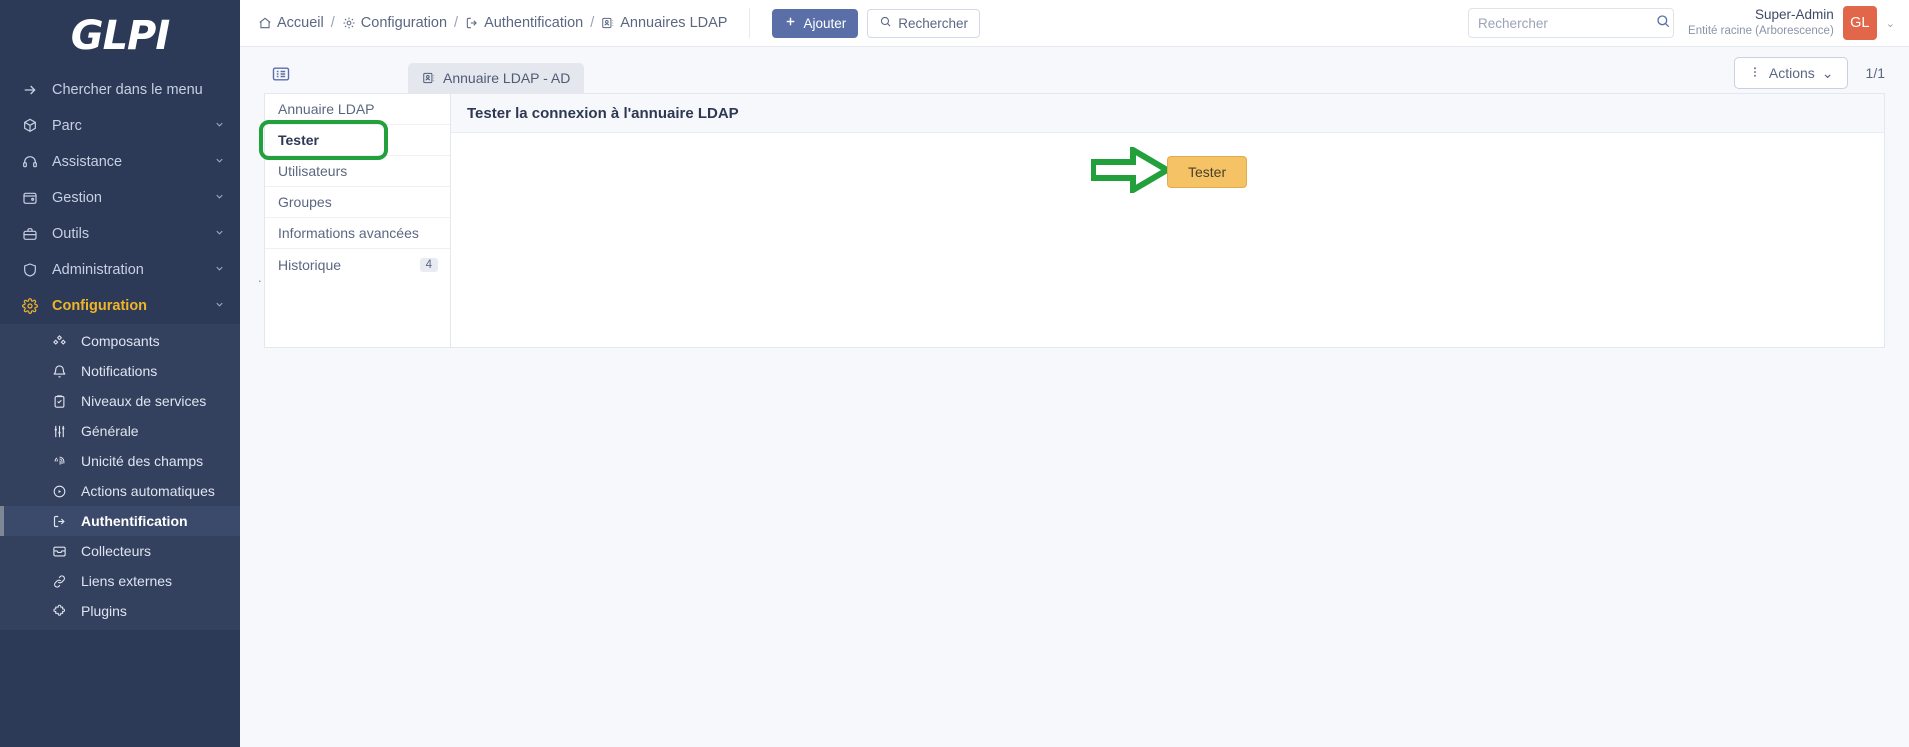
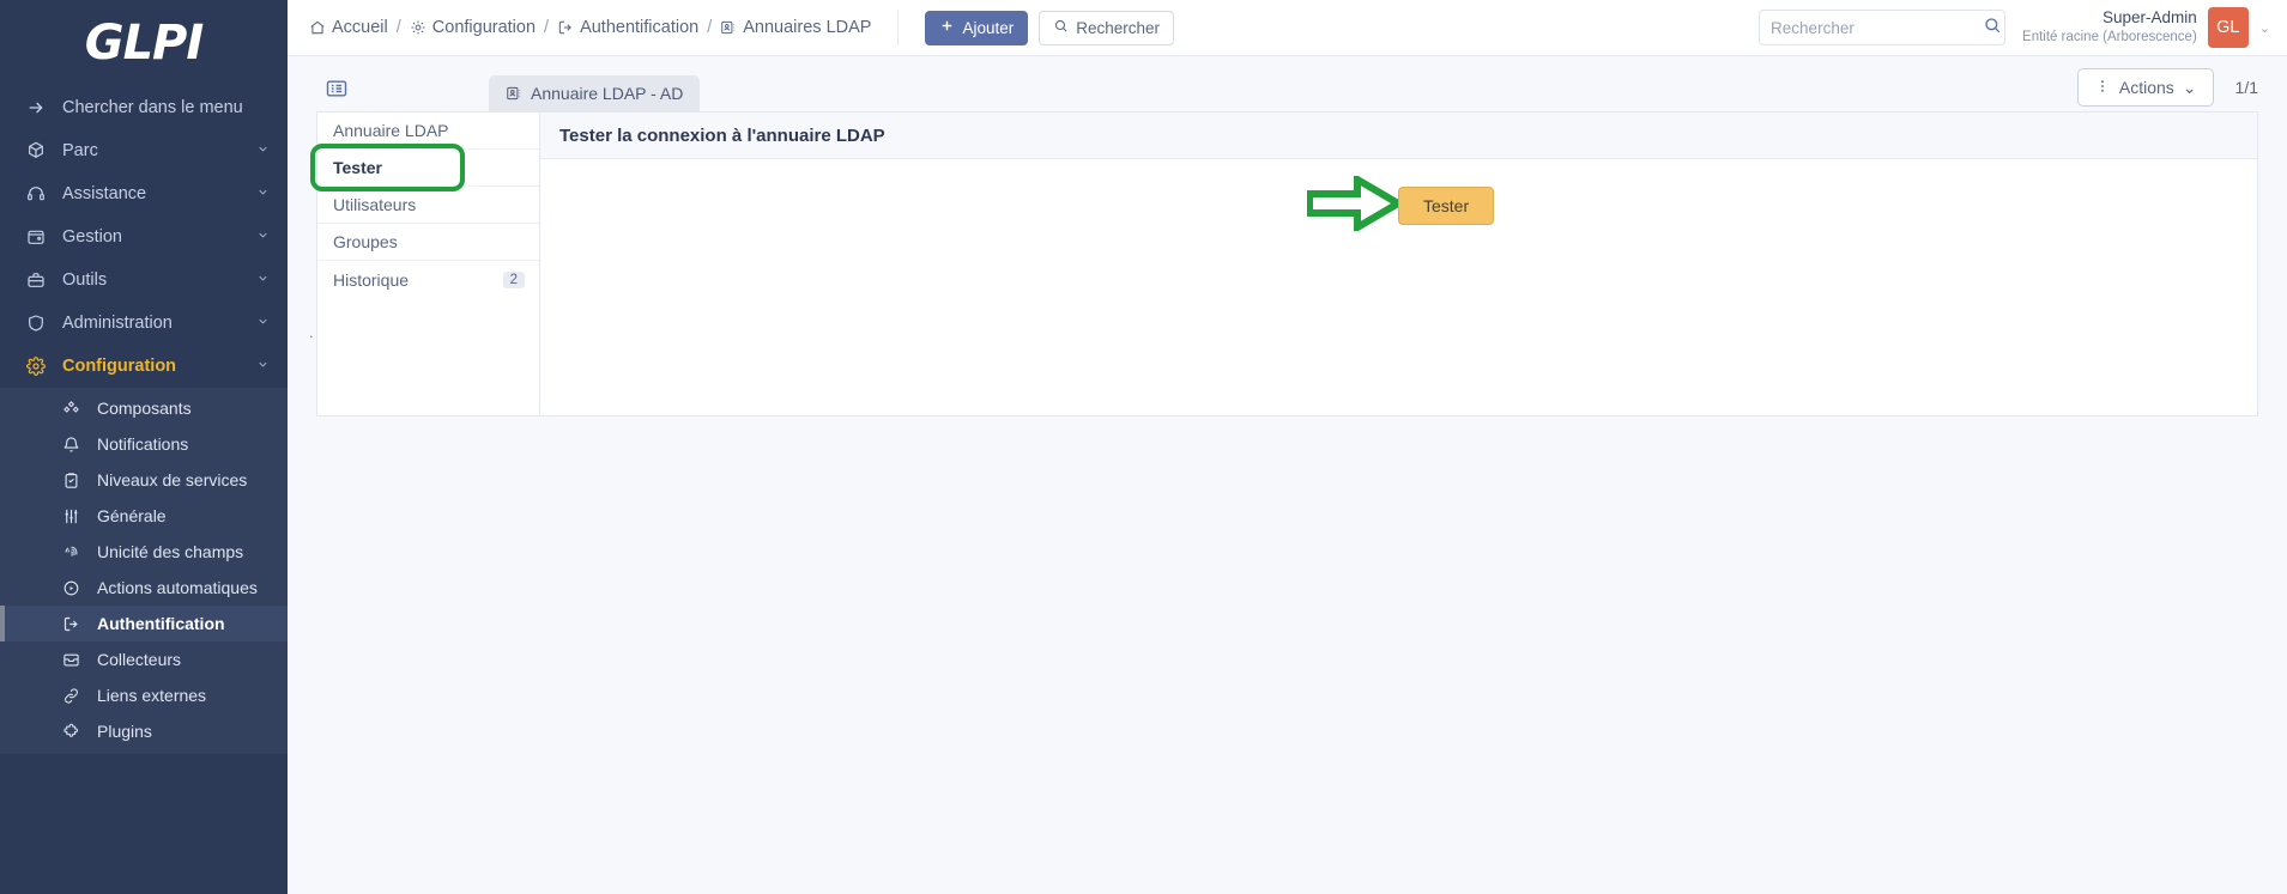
  GLPI
  Chercher dans le menu
  Parc
  Assistance
  Gestion
  Outils
  Administration
  Configuration
  Composants
  Notifications
  Niveaux de services
  Générale
  Unicité des champs
  Actions automatiques
  Authentification
  Collecteurs
  Liens externes
  Plugins
  Accueil
  /
  Configuration
  /
  Authentification
  /
  Annuaires LDAP
  Ajouter
  Rechercher
  Rechercher
  Super-Admin
  Entité racine (Arborescence)
  GL
  ⌄
  Annuaire LDAP - AD
  Actions
  ⌄
  1/1
  Annuaire LDAP
  Tester
  Utilisateurs
  Groupes
- Informations avancées
  Historique
- 4
+ 2
  Tester la connexion à l'annuaire LDAP
  Tester
  .
